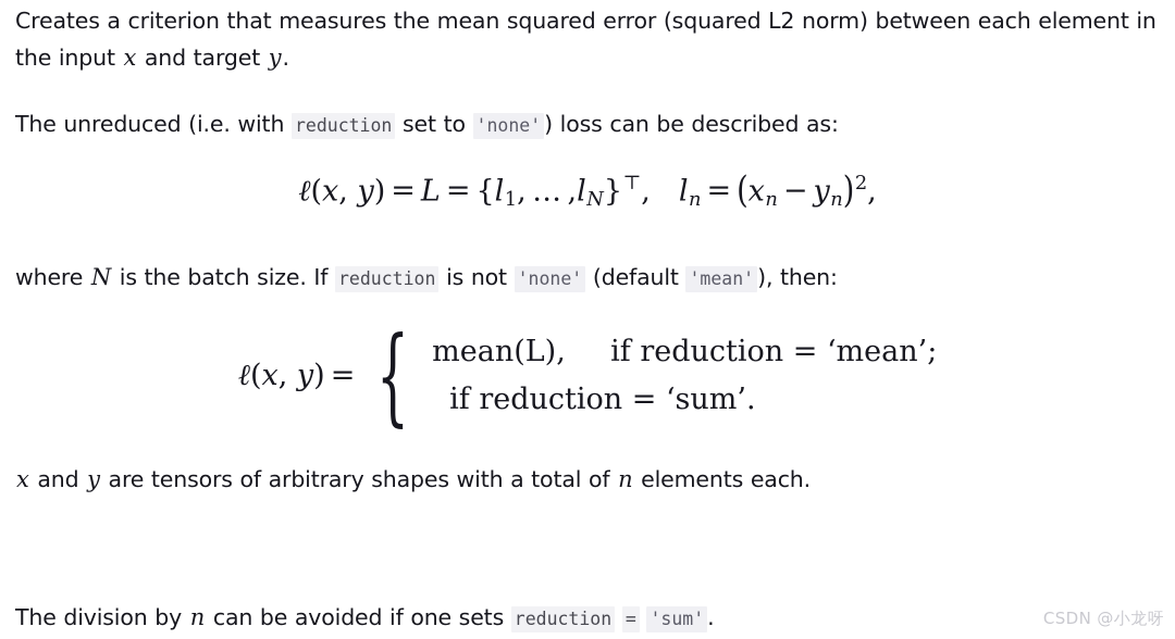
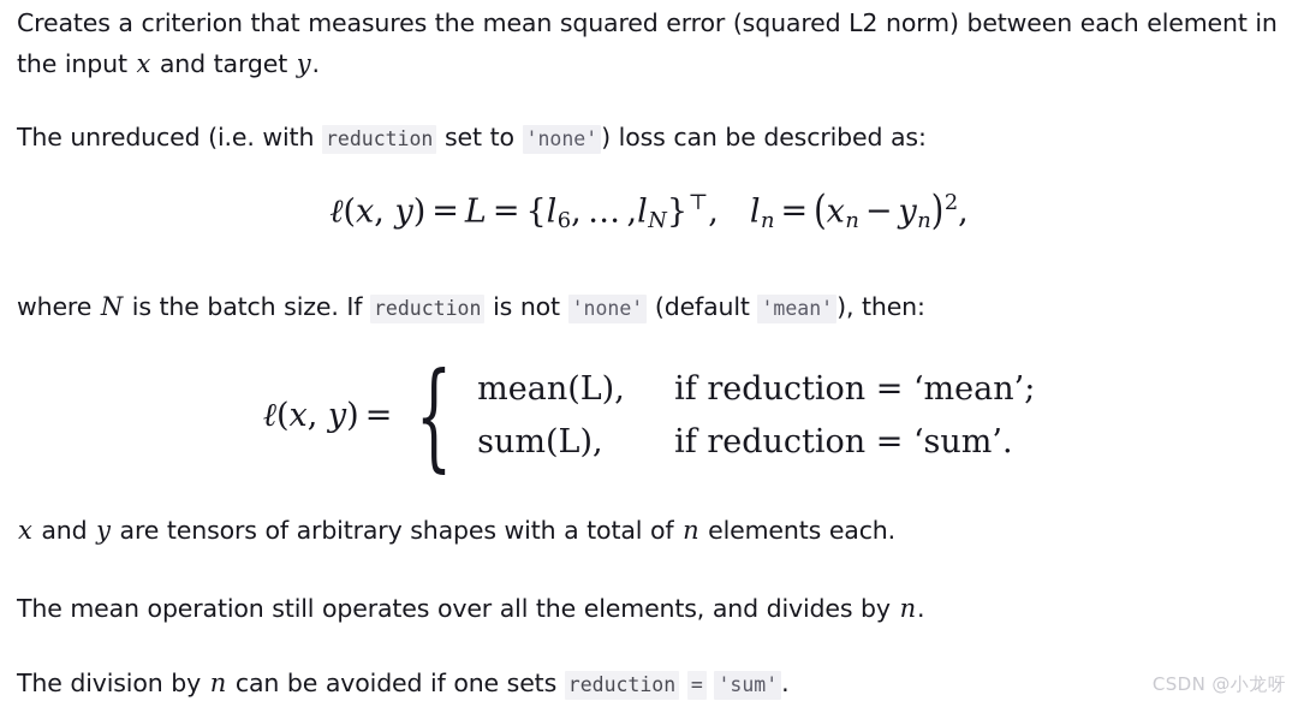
  Creates a criterion that measures the mean squared error (squared L2 norm) between each element in the input x and target y.
  The unreduced (i.e. with reduction set to 'none' ) loss can be described as:
- ℓ(x, y) = L = {l1, … ,lN}⊤, ln = (xn − yn)2,
+ ℓ(x, y) = L = {l6, … ,lN}⊤, ln = (xn − yn)2,
  where N is the batch size. If reduction is not 'none' (default 'mean' ), then:
  ℓ(x, y) =
  {
  mean(L),
  if reduction = ‘mean’;
+ sum(L),
  if reduction = ‘sum’.
  x and y are tensors of arbitrary shapes with a total of n elements each.
+ The mean operation still operates over all the elements, and divides by n.
  The division by n can be avoided if one sets reduction = 'sum' .
  CSDN @小龙呀
